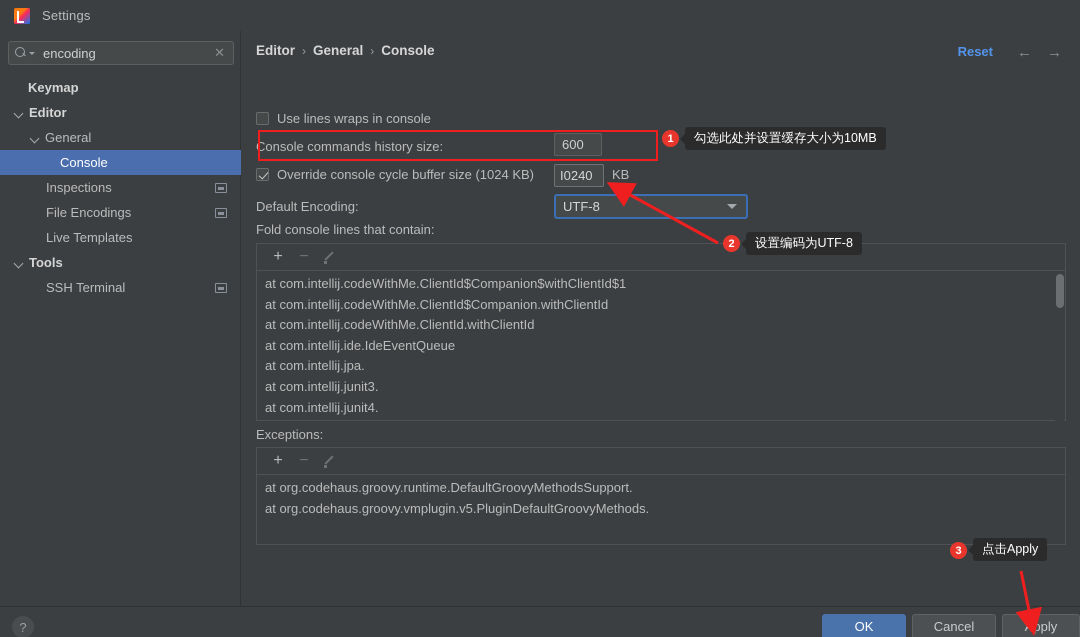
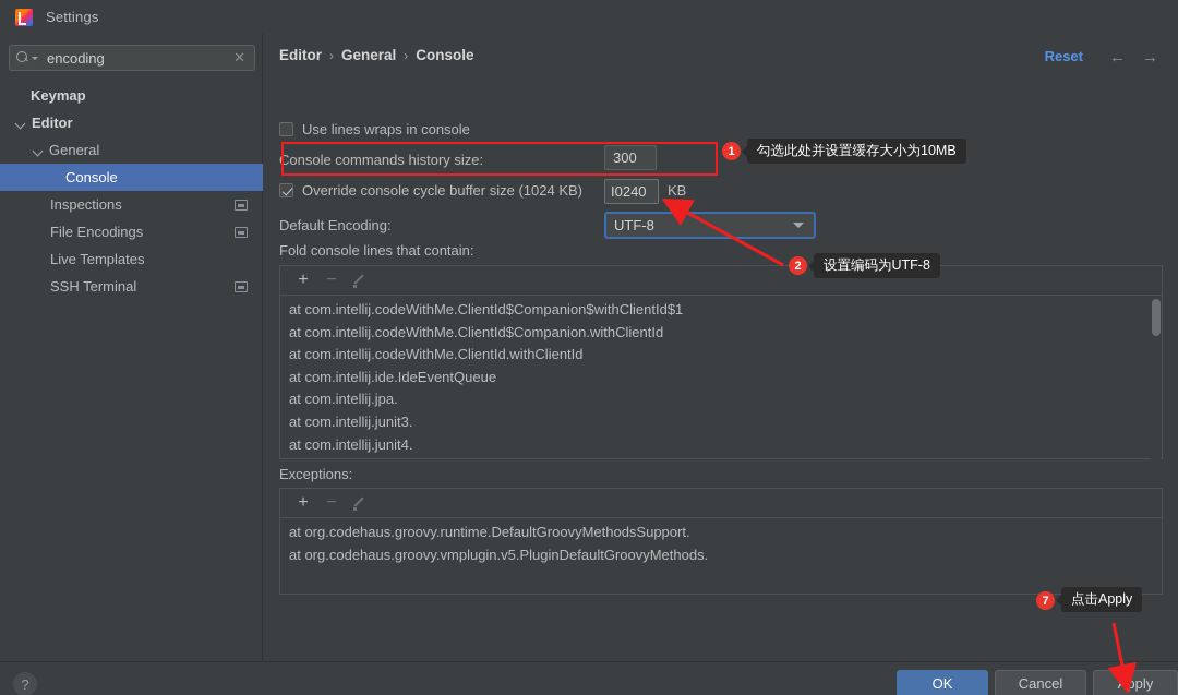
  Settings
  encoding
  ✕
  Keymap
  Editor
  General
  Console
  Inspections
  File Encodings
  Live Templates
- Tools
  SSH Terminal
  Editor
  ›
  General
  ›
  Console
  Reset
  ←
  →
  Use lines wraps in console
  Console commands history size:
- 600
+ 300
  Override console cycle buffer size (1024 KB)
  I0240
  KB
  Default Encoding:
  UTF-8
  Fold console lines that contain:
  +
  −
  at com.intellij.codeWithMe.ClientId$Companion$withClientId$1
  at com.intellij.codeWithMe.ClientId$Companion.withClientId
  at com.intellij.codeWithMe.ClientId.withClientId
  at com.intellij.ide.IdeEventQueue
  at com.intellij.jpa.
  at com.intellij.junit3.
  at com.intellij.junit4.
  Exceptions:
  +
  −
  at org.codehaus.groovy.runtime.DefaultGroovyMethodsSupport.
  at org.codehaus.groovy.vmplugin.v5.PluginDefaultGroovyMethods.
  ?
  OK
  Cancel
  Apply
  1
  勾选此处并设置缓存大小为10MB
  2
  设置编码为UTF-8
- 3
+ 7
  点击Apply
